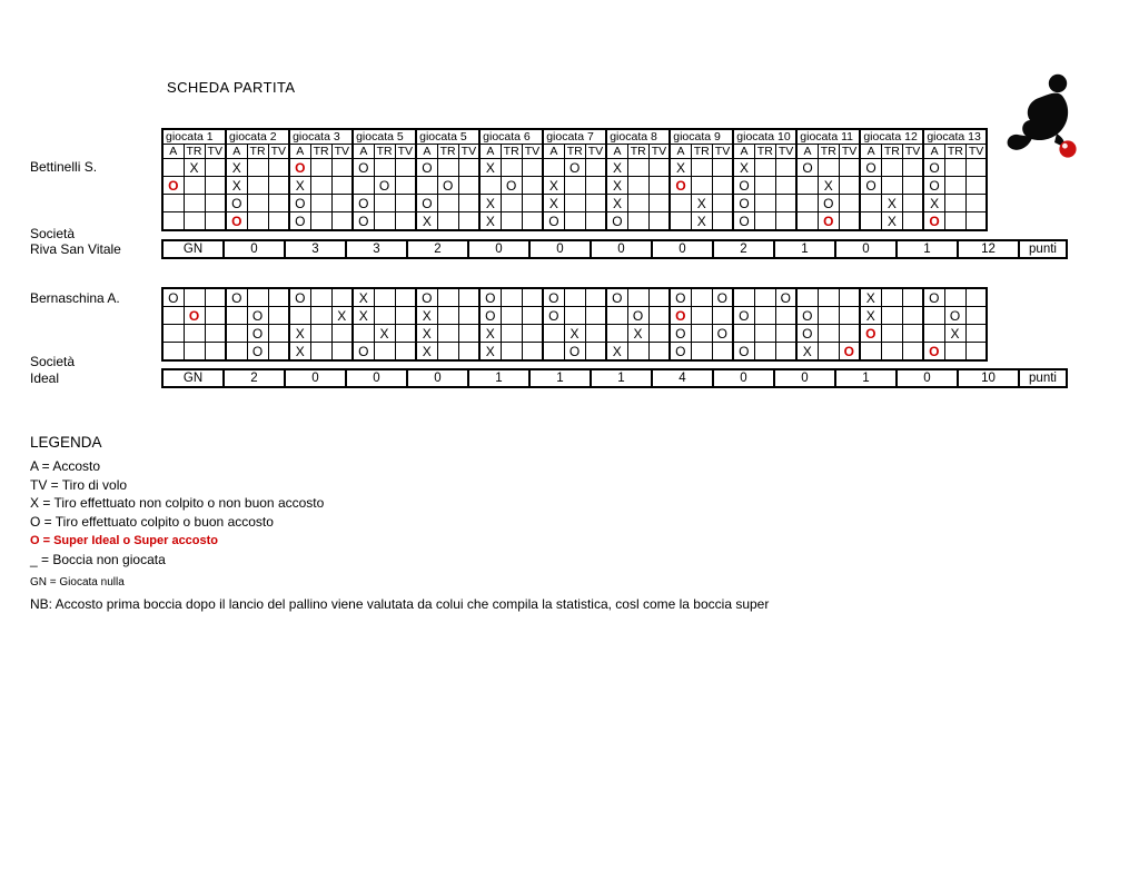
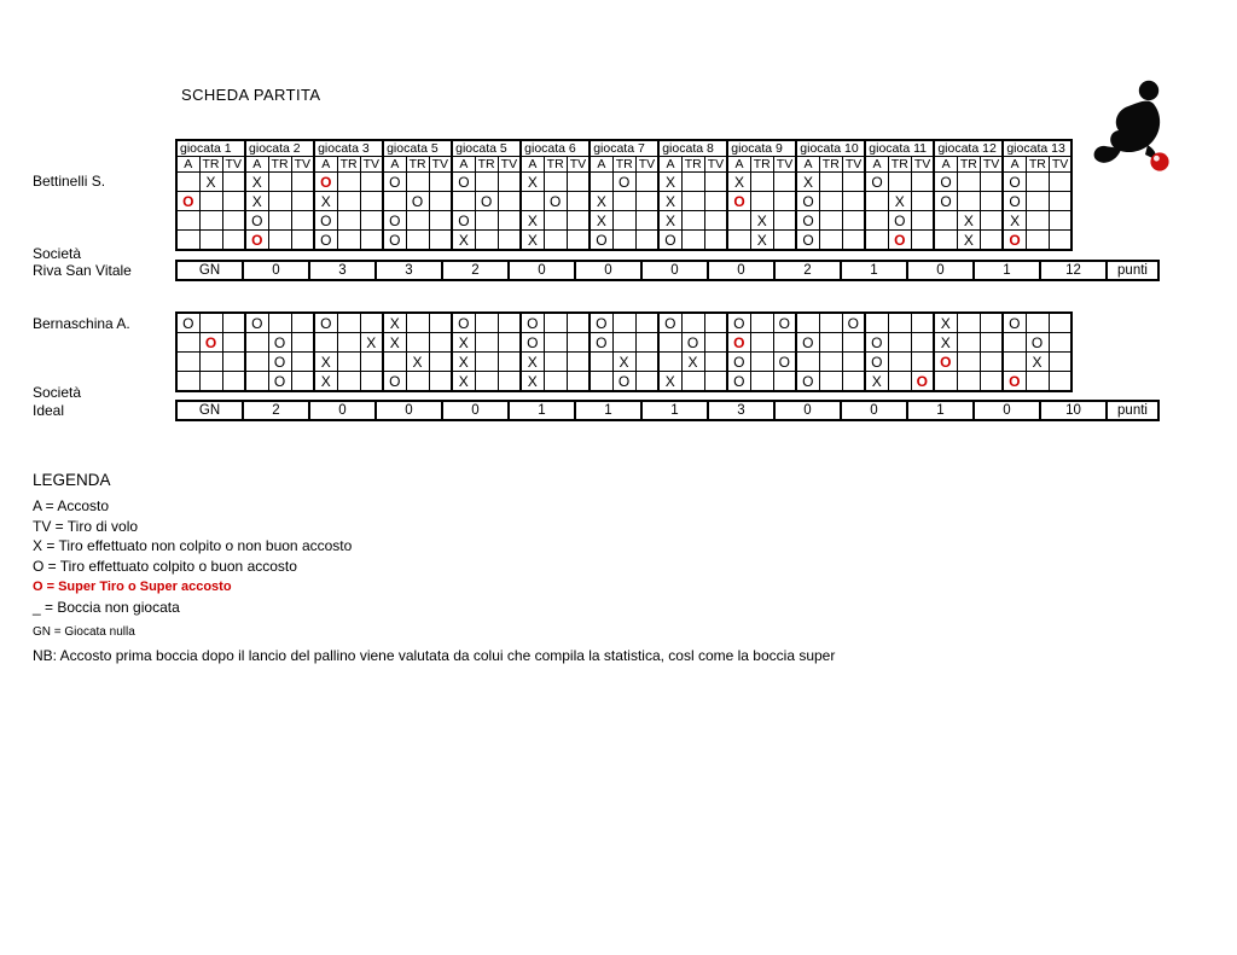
  SCHEDA PARTITA
  Bettinelli S.
  giocata 1	giocata 2	giocata 3	giocata 5	giocata 5	giocata 6	giocata 7	giocata 8	giocata 9	giocata 10	giocata 11	giocata 12	giocata 13
  A	TR	TV	A	TR	TV	A	TR	TV	A	TR	TV	A	TR	TV	A	TR	TV	A	TR	TV	A	TR	TV	A	TR	TV	A	TR	TV	A	TR	TV	A	TR	TV	A	TR	TV
  	X		X			O			O			O			X				O		X			X			X			O			O			O
  O			X			X				O			O			O		X			X			O			O				X		O			O
  			O			O			O			O			X			X			X				X		O				O			X		X
  			O			O			O			X			X			O			O				X		O				O			X		O
  Società
  Riva San Vitale
  GN	0	3	3	2	0	0	0	0	2	1	0	1	12	punti
  Bernaschina A.
  O			O			O			X			O			O			O			O			O		O			O				X			O
  	O			O				X	X			X			O			O				O		O			O			O			X				O
  				O		X				X		X			X				X			X		O		O				O			O				X
  				O		X			O			X			X				O		X			O			O			X		O				O
  Società
  Ideal
- GN	2	0	0	0	1	1	1	4	0	0	1	0	10	punti
+ GN	2	0	0	0	1	1	1	3	0	0	1	0	10	punti
  LEGENDA
  A = Accosto
  TV = Tiro di volo
  X = Tiro effettuato non colpito o non buon accosto
  O = Tiro effettuato colpito o buon accosto
- O = Super Ideal o Super accosto
+ O = Super Tiro o Super accosto
  _ = Boccia non giocata
  GN = Giocata nulla
  NB: Accosto prima boccia dopo il lancio del pallino viene valutata da colui che compila la statistica, cosl come la boccia super
